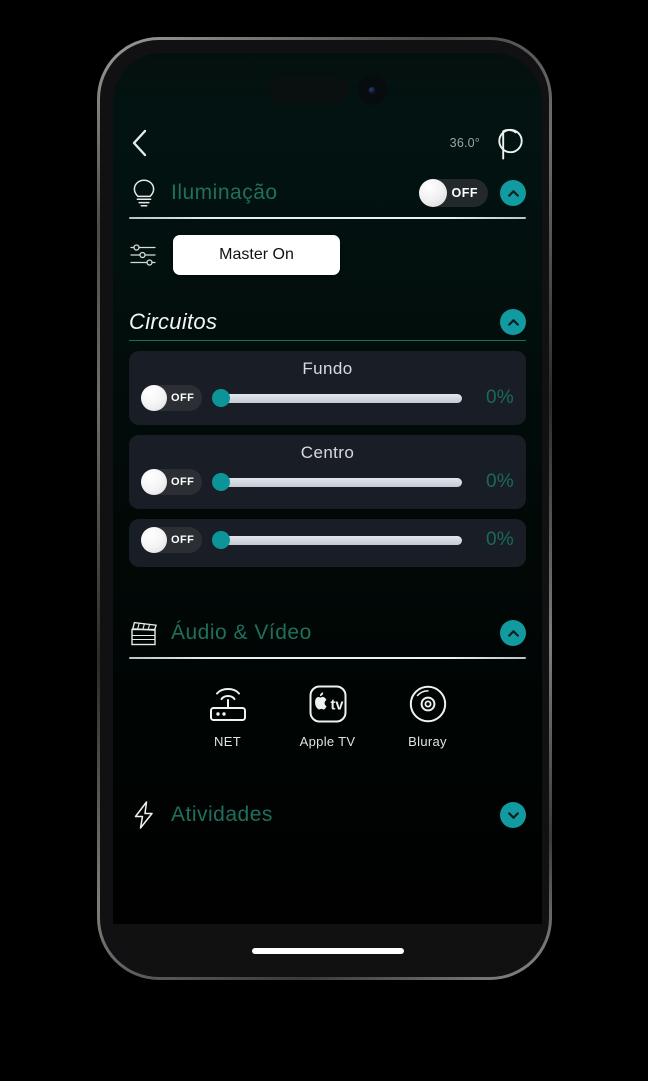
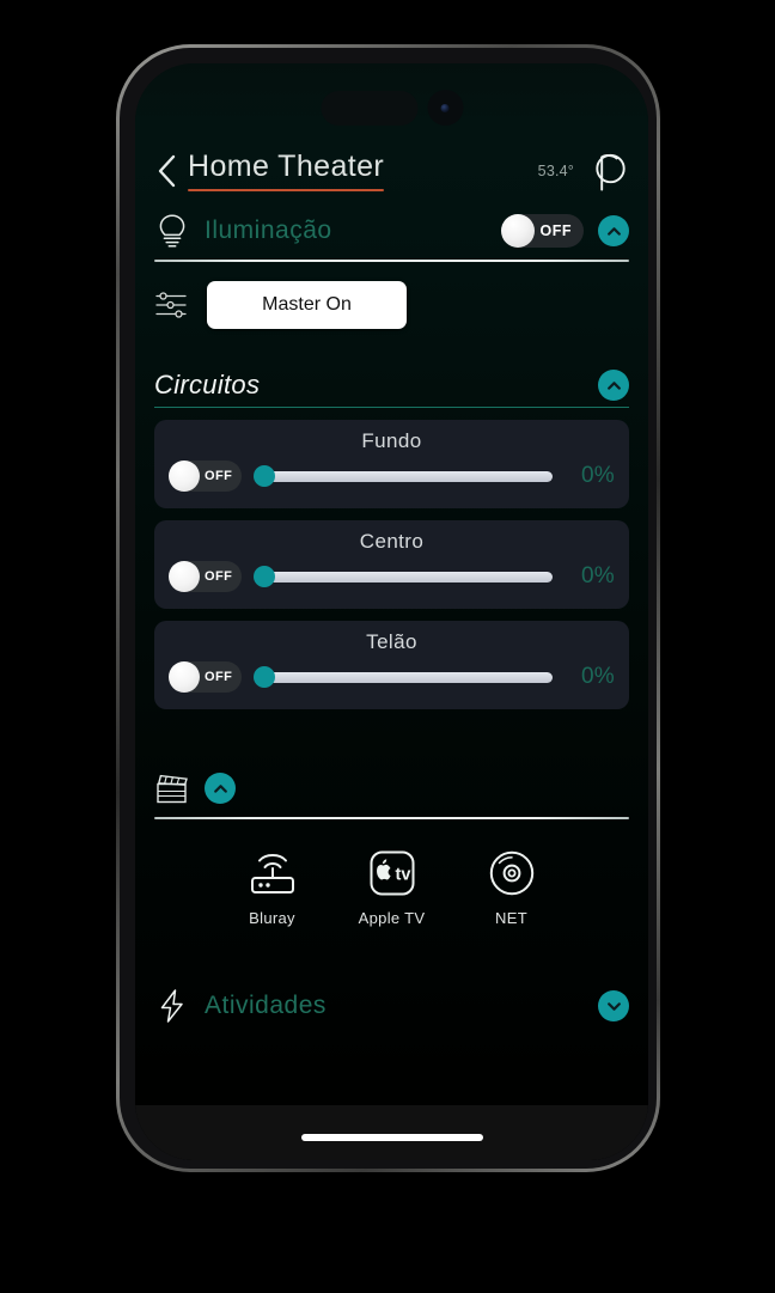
+ Home Theater
- 36.0°
+ 53.4°
  Iluminação
  OFF
  Master On
  Circuitos
  Fundo
  OFF
  0%
  Centro
  OFF
  0%
+ Telão
  OFF
  0%
- Áudio & Vídeo
- NET
+ Bluray
  tv
  Apple TV
- Bluray
+ NET
  Atividades
